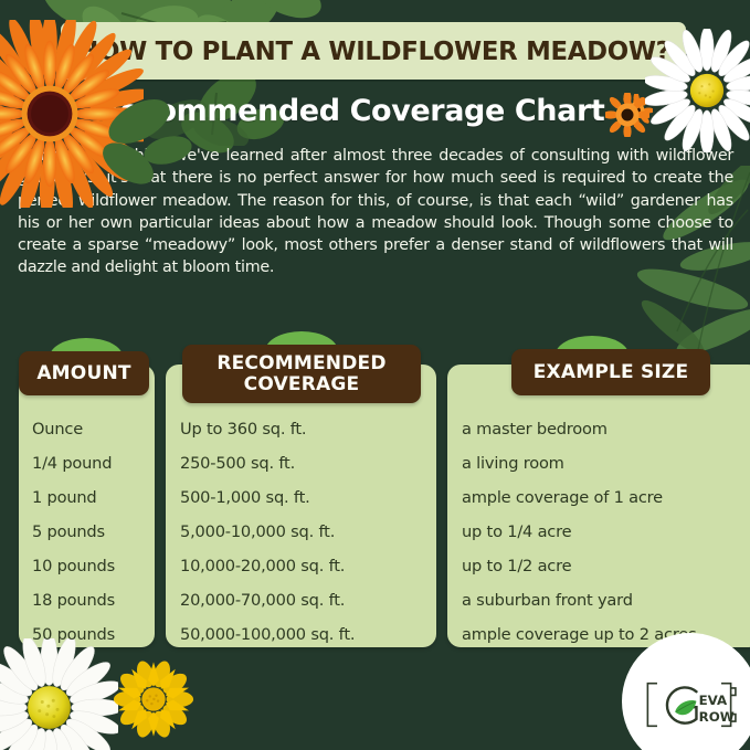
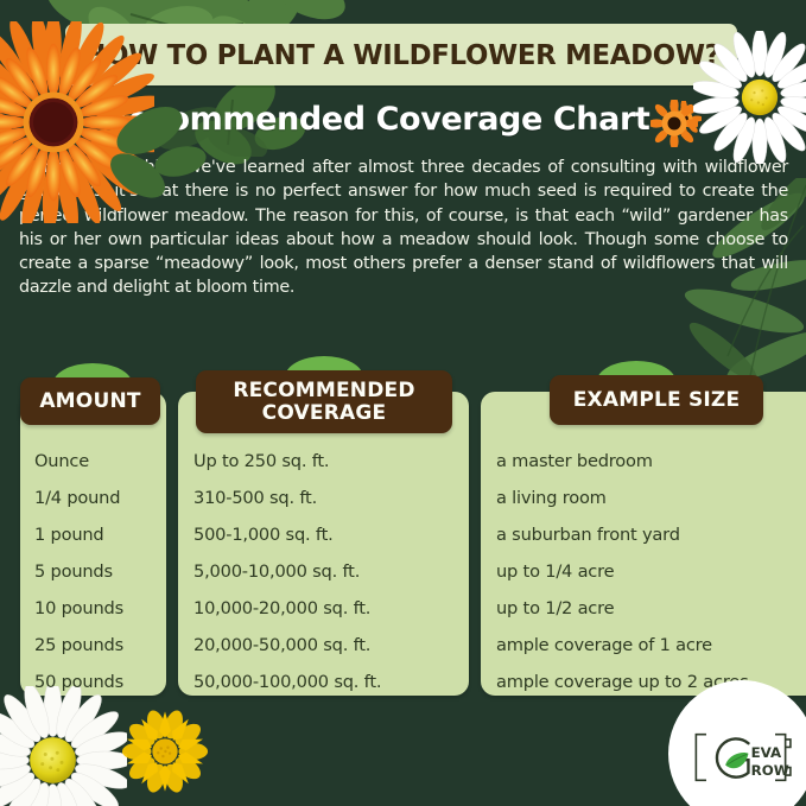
  W TO PLANT A WILDFLOWER MEADOW?
  mmended Coverage Chart
  e've learned after almost three decades of consulting with wildflower itat there is no perfect answer for how much seed is required to create the rldflower meadow. The reason for this, of course, is that each “wild” gardener has his or her own particular ideas about how a meadow should look. Though some choose to create a sparse “meadowy” look, most others prefer a denser stand of wildflowers that will dazzle and delight at bloom time.
  AMOUNT
  Ounce
  1/4 pound
  1 pound
  5 pounds
  10 pounds
- 18 pounds
+ 25 pounds
  50 pounds
  RECOMMENDED COVERAGE
- Up to 360 sq. ft.
+ Up to 250 sq. ft.
- 250-500 sq. ft.
+ 310-500 sq. ft.
  500-1,000 sq. ft.
  5,000-10,000 sq. ft.
  10,000-20,000 sq. ft.
- 20,000-70,000 sq. ft.
+ 20,000-50,000 sq. ft.
  50,000-100,000 sq. ft.
  EXAMPLE SIZE
  a master bedroom
  a living room
- ample coverage of 1 acre
+ a suburban front yard
  up to 1/4 acre
  up to 1/2 acre
- a suburban front yard
+ ample coverage of 1 acre
  ample coverage up to 2 ac
  EVA
  ROW
